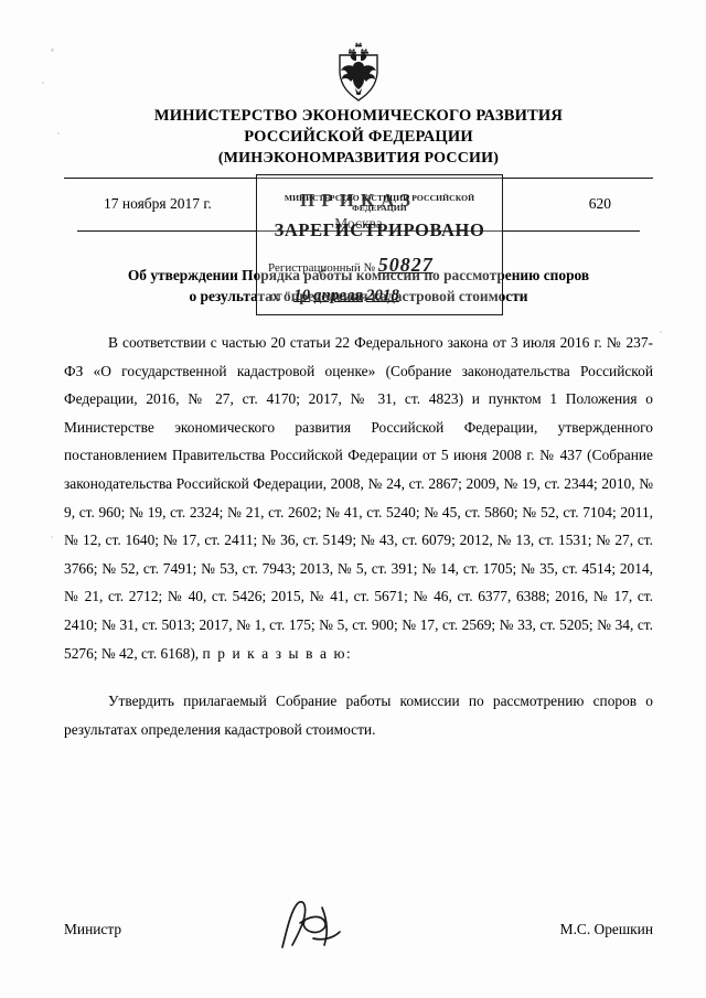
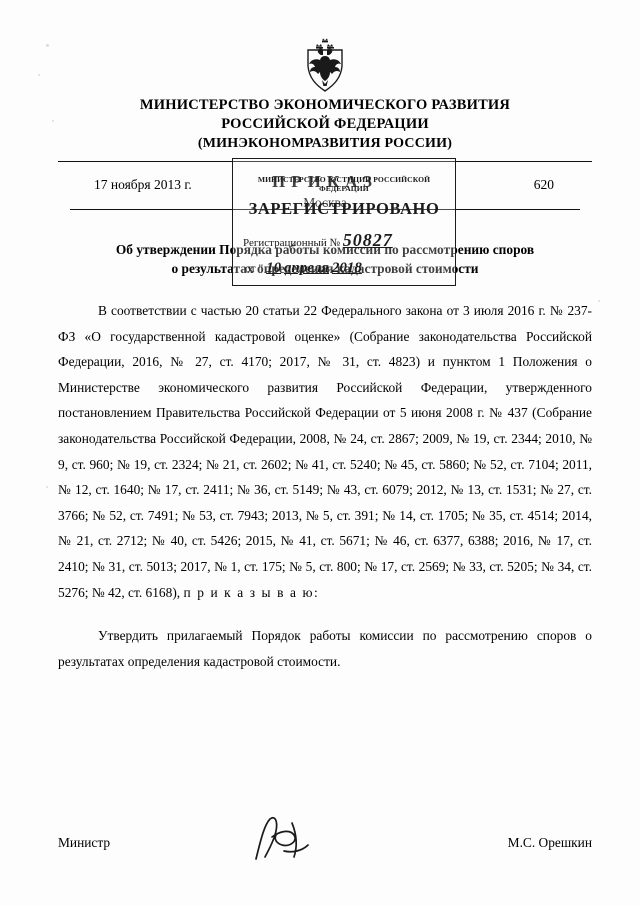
  МИНИСТЕРСТВО ЭКОНОМИЧЕСКОГО РАЗВИТИЯ
  РОССИЙСКОЙ ФЕДЕРАЦИИ
  (МИНЭКОНОМРАЗВИТИЯ РОССИИ)
  ПРИКАЗ
  Москва
- 17 ноября 2017 г.
+ 17 ноября 2013 г.
  620
  МИНИСТЕРСТВО ЮСТИЦИИ РОССИЙСКОЙ ФЕДЕРАЦИИ
  ЗАРЕГИСТРИРОВАНО
  Регистрационный № 50827
  от " 10 апреля 2018
  Об утверждении Порядка работы комиссии по рассмотрению споров
  о результатах определения кадастровой стоимости
- В соответствии с частью 20 статьи 22 Федерального закона от 3 июля 2016 г. № 237-ФЗ «О государственной кадастровой оценке» (Собрание законодательства Российской Федерации, 2016, № 27, ст. 4170; 2017, № 31, ст. 4823) и пунктом 1 Положения о Министерстве экономического развития Российской Федерации, утвержденного постановлением Правительства Российской Федерации от 5 июня 2008 г. № 437 (Собрание законодательства Российской Федерации, 2008, № 24, ст. 2867; 2009, № 19, ст. 2344; 2010, № 9, ст. 960; № 19, ст. 2324; № 21, ст. 2602; № 41, ст. 5240; № 45, ст. 5860; № 52, ст. 7104; 2011, № 12, ст. 1640; № 17, ст. 2411; № 36, ст. 5149; № 43, ст. 6079; 2012, № 13, ст. 1531; № 27, ст. 3766; № 52, ст. 7491; № 53, ст. 7943; 2013, № 5, ст. 391; № 14, ст. 1705; № 35, ст. 4514; 2014, № 21, ст. 2712; № 40, ст. 5426; 2015, № 41, ст. 5671; № 46, ст. 6377, 6388; 2016, № 17, ст. 2410; № 31, ст. 5013; 2017, № 1, ст. 175; № 5, ст. 900; № 17, ст. 2569; № 33, ст. 5205; № 34, ст. 5276; № 42, ст. 6168), п р и к а з ы в а ю:
+ В соответствии с частью 20 статьи 22 Федерального закона от 3 июля 2016 г. № 237-ФЗ «О государственной кадастровой оценке» (Собрание законодательства Российской Федерации, 2016, № 27, ст. 4170; 2017, № 31, ст. 4823) и пунктом 1 Положения о Министерстве экономического развития Российской Федерации, утвержденного постановлением Правительства Российской Федерации от 5 июня 2008 г. № 437 (Собрание законодательства Российской Федерации, 2008, № 24, ст. 2867; 2009, № 19, ст. 2344; 2010, № 9, ст. 960; № 19, ст. 2324; № 21, ст. 2602; № 41, ст. 5240; № 45, ст. 5860; № 52, ст. 7104; 2011, № 12, ст. 1640; № 17, ст. 2411; № 36, ст. 5149; № 43, ст. 6079; 2012, № 13, ст. 1531; № 27, ст. 3766; № 52, ст. 7491; № 53, ст. 7943; 2013, № 5, ст. 391; № 14, ст. 1705; № 35, ст. 4514; 2014, № 21, ст. 2712; № 40, ст. 5426; 2015, № 41, ст. 5671; № 46, ст. 6377, 6388; 2016, № 17, ст. 2410; № 31, ст. 5013; 2017, № 1, ст. 175; № 5, ст. 800; № 17, ст. 2569; № 33, ст. 5205; № 34, ст. 5276; № 42, ст. 6168), п р и к а з ы в а ю:
- Утвердить прилагаемый Собрание работы комиссии по рассмотрению споров о результатах определения кадастровой стоимости.
+ Утвердить прилагаемый Порядок работы комиссии по рассмотрению споров о результатах определения кадастровой стоимости.
  Министр
  М.С. Орешкин
